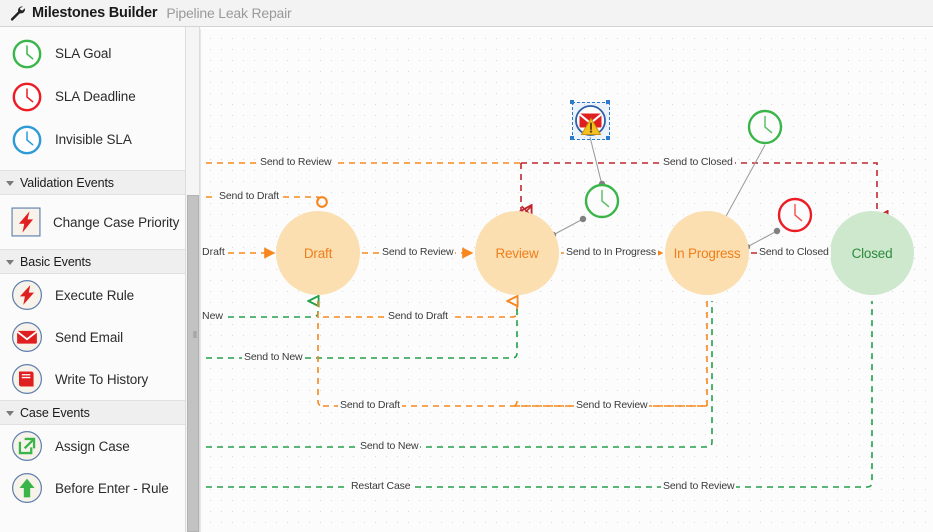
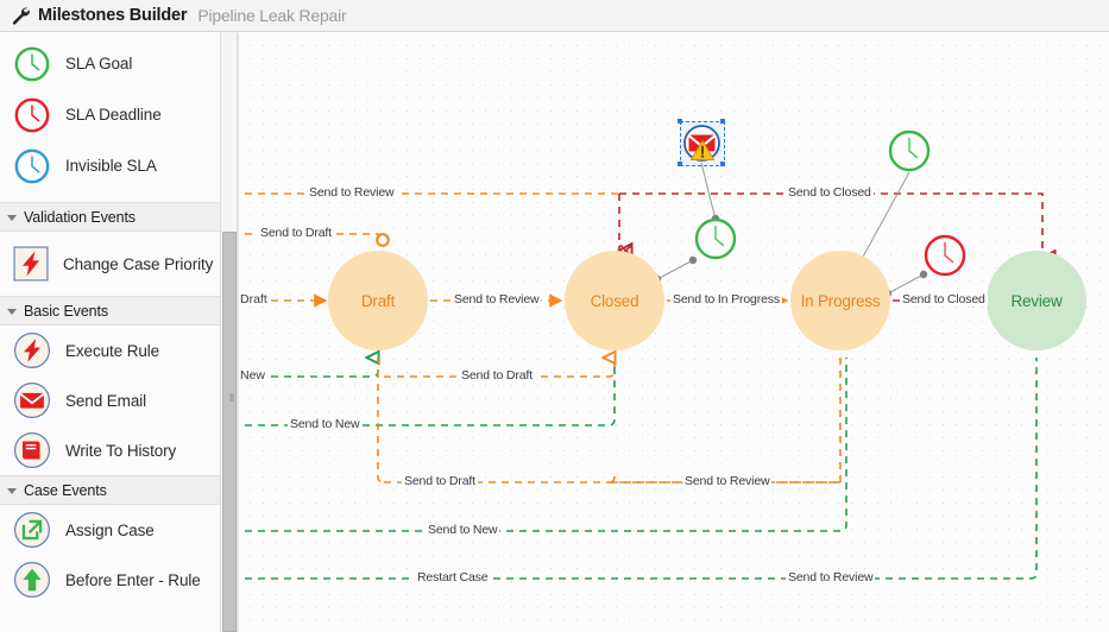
  Milestones Builder
  Pipeline Leak Repair
  SLA Goal
  SLA Deadline
  Invisible SLA
  Validation Events
  Change Case Priority
  Basic Events
  Execute Rule
  Send Email
  Write To History
  Case Events
  Assign Case
  Before Enter - Rule
  Draft
- Review
+ Closed
  In Progress
- Closed
+ Review
  Send to Review
  Send to Closed
  Send to Draft
  Draft
  Send to Review
  Send to In Progress
  Send to Closed
  New
  Send to Draft
  Send to New
  Send to Draft
  Send to Review
  Send to New
  Restart Case
  Send to Review
  ⦀
